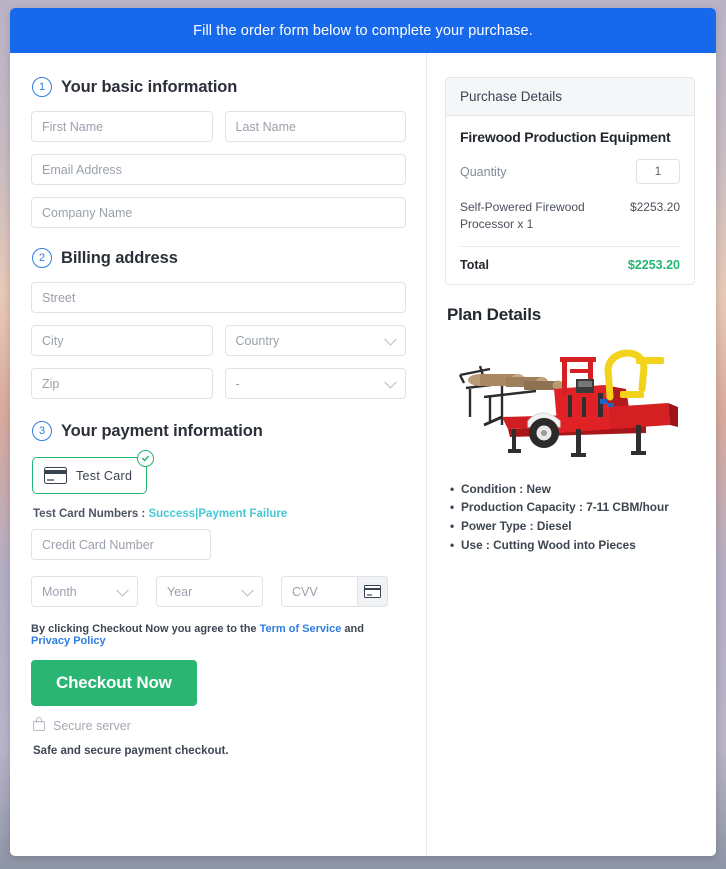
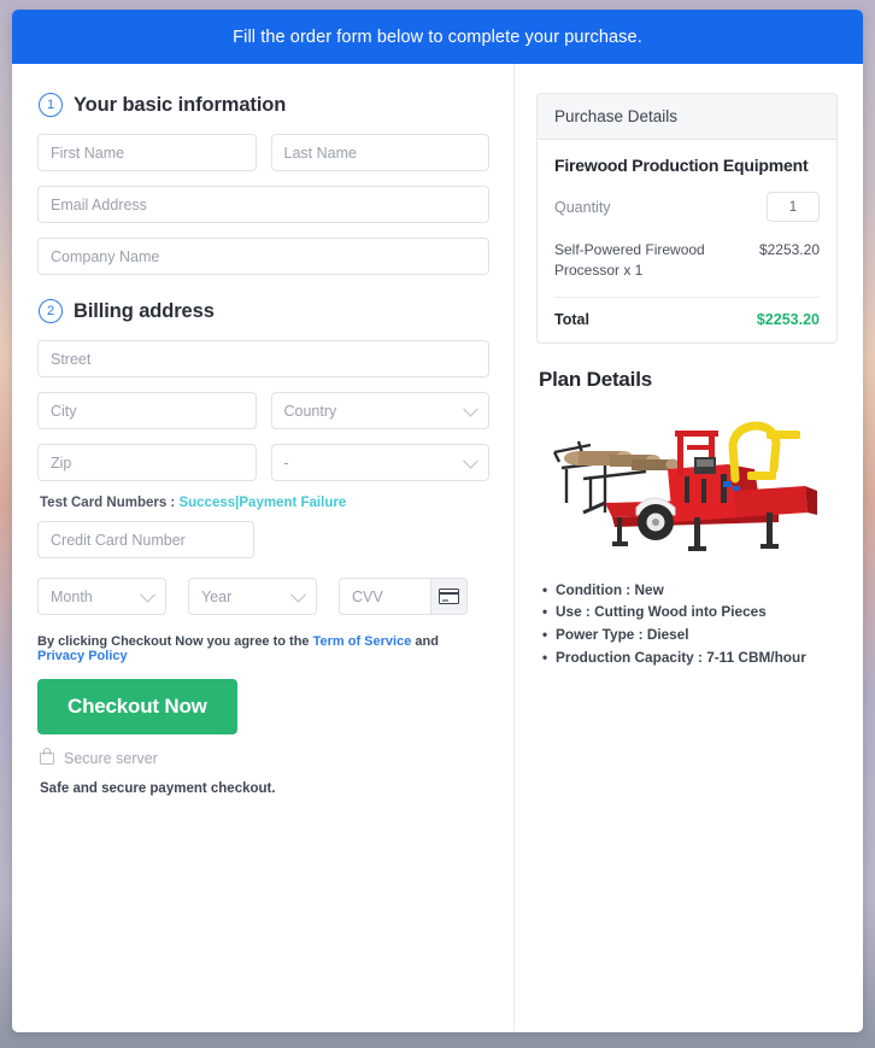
  Fill the order form below to complete your purchase.
  1
  Your basic information
  First Name
  Last Name
  Email Address
  Company Name
  2
  Billing address
  Street
  City
  Country
  Zip
  -
- 3
- Your payment information
- Test Card
  Test Card Numbers : Success|Payment Failure
  Credit Card Number
  Month
  Year
  CVV
  By clicking Checkout Now you agree to the Term of Service and Privacy Policy
  Checkout Now
  Secure server
  Safe and secure payment checkout.
  Purchase Details
  Firewood Production Equipment
  Quantity
  1
  Self-Powered Firewood Processor x 1
  $2253.20
  Total
  $2253.20
  Plan Details
  Condition : New
- Production Capacity : 7-11 CBM/hour
+ Use : Cutting Wood into Pieces
  Power Type : Diesel
- Use : Cutting Wood into Pieces
+ Production Capacity : 7-11 CBM/hour
